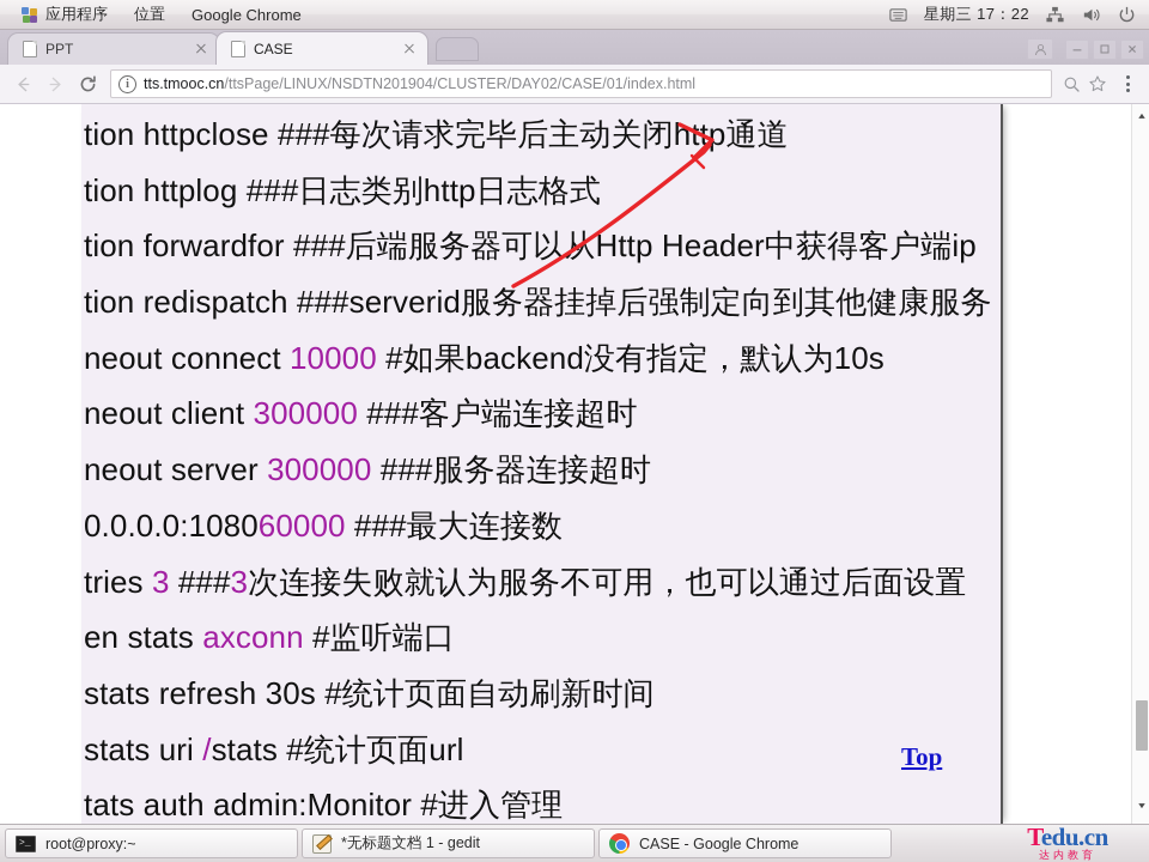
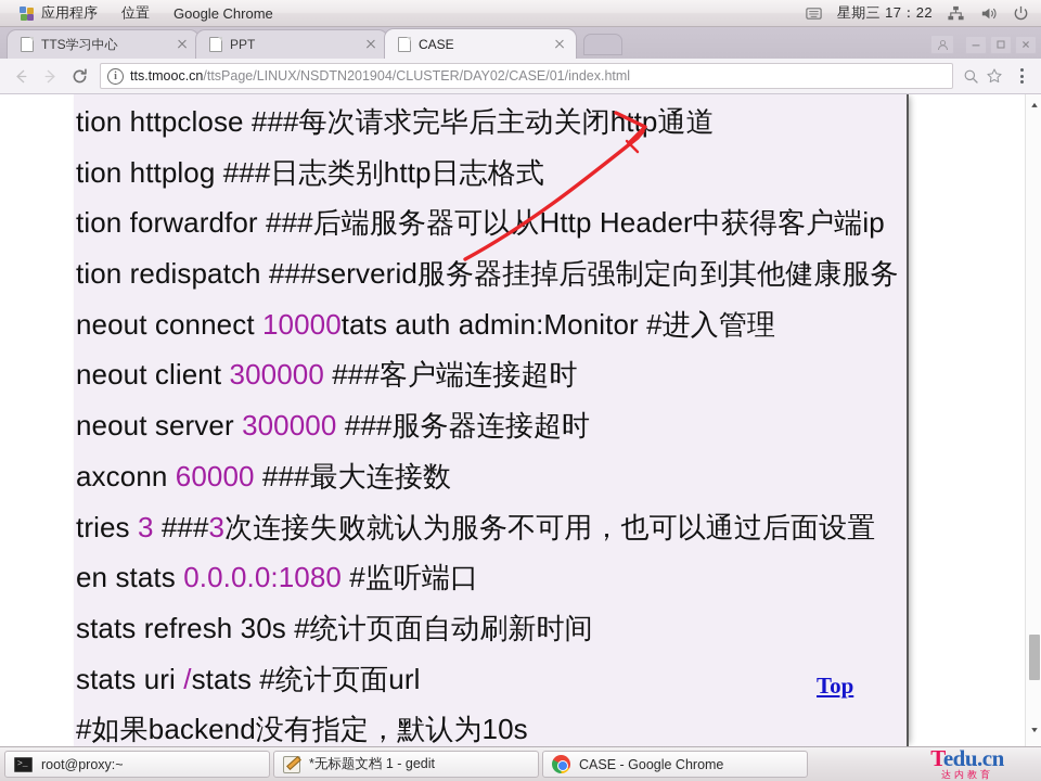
  应用程序
  位置
  Google Chrome
  星期三 17：22
+ TTS学习中心
  PPT
  CASE
  i
  tts.tmooc.cn/ttsPage/LINUX/NSDTN201904/CLUSTER/DAY02/CASE/01/index.html
  tion httpclose ###每次请求完毕后主动关闭hp通道
  tion httplog ###日志类别http日志格式
  tion forwardfor ###后端服务器可以Http Header中获得客户端ip
  tion redispatch ###serverid服务器挂掉后强制定向到其他健康服务
- neout connect 10000 #如果backend没有指定，默认为10s
+ neout connect 10000tats auth admin:Monitor #进入管理
  neout client 300000 ###客户端连接超时
  neout server 300000 ###服务器连接超时
- 0.0.0.0:108060000 ###最大连接数
+ axconn 60000 ###最大连接数
  tries 3 ###3次连接失败就认为服务不可用，也可以通过后面设置
- en stats axconn #监听端口
+ en stats 0.0.0.0:1080 #监听端口
  stats refresh 30s #统计页面自动刷新时间
  stats uri /stats #统计页面url
- tats auth admin:Monitor #进入管理
+ #如果backend没有指定，默认为10s
  Top
  >_
  root@proxy:~
  *无标题文档 1 - gedit
  CASE - Google Chrome
  Tedu.cn
  达内教育
